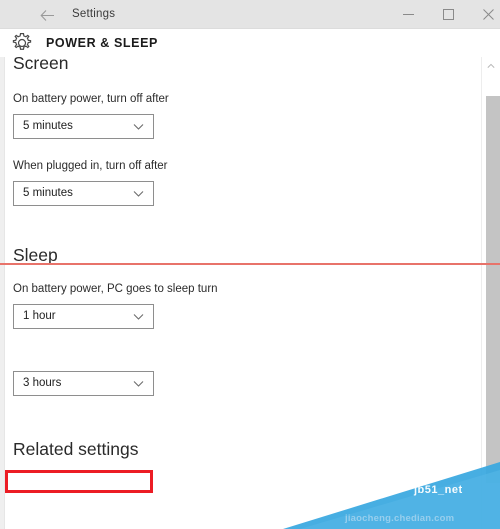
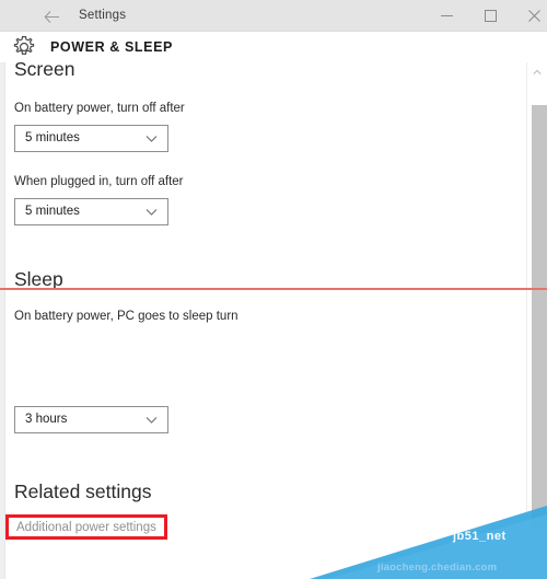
  Settings
  POWER & SLEEP
  Screen
  On battery power, turn off after
  5 minutes
  When plugged in, turn off after
  5 minutes
  Sleep
  On battery power, PC goes to sleep turn
- 1 hour
  3 hours
  Related settings
+ Additional power settings
  jb51_net
  jiaocheng.chedian.com
